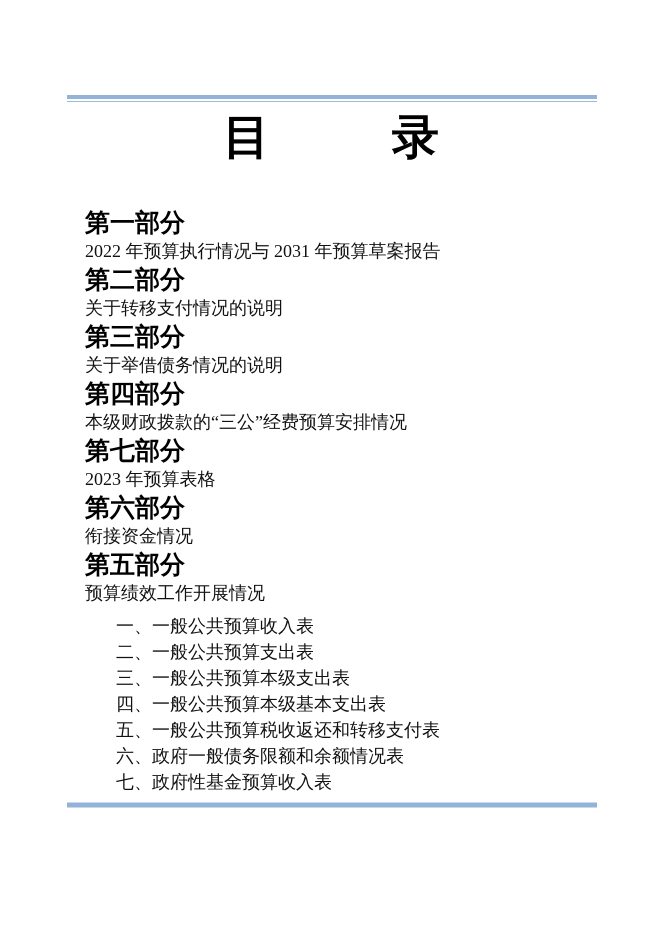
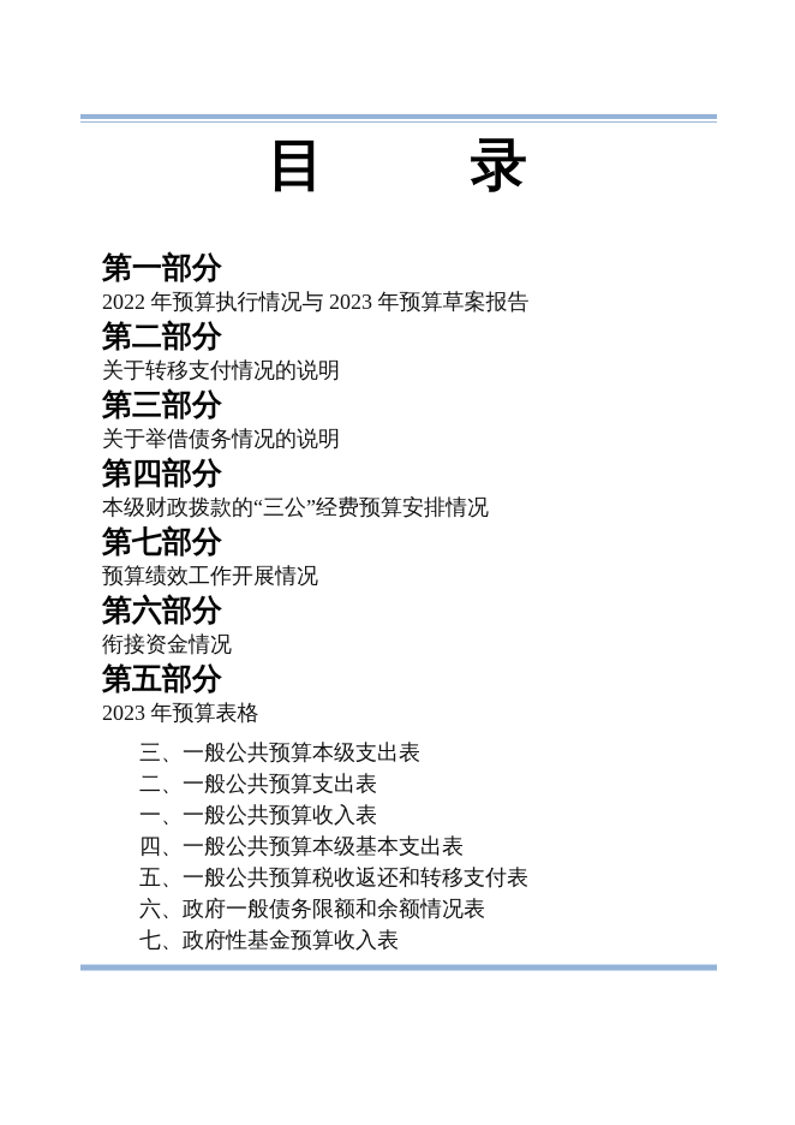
  目
  录
  第一部分
- 2022 年预算执行情况与 2031 年预算草案报告
+ 2022 年预算执行情况与 2023 年预算草案报告
  第二部分
  关于转移支付情况的说明
  第三部分
  关于举借债务情况的说明
  第四部分
  本级财政拨款的“三公”经费预算安排情况
  第七部分
- 2023 年预算表格
+ 预算绩效工作开展情况
  第六部分
  衔接资金情况
  第五部分
- 预算绩效工作开展情况
+ 2023 年预算表格
- 一、一般公共预算收入表
+ 三、一般公共预算本级支出表
  二、一般公共预算支出表
- 三、一般公共预算本级支出表
+ 一、一般公共预算收入表
  四、一般公共预算本级基本支出表
  五、一般公共预算税收返还和转移支付表
  六、政府一般债务限额和余额情况表
  七、政府性基金预算收入表
